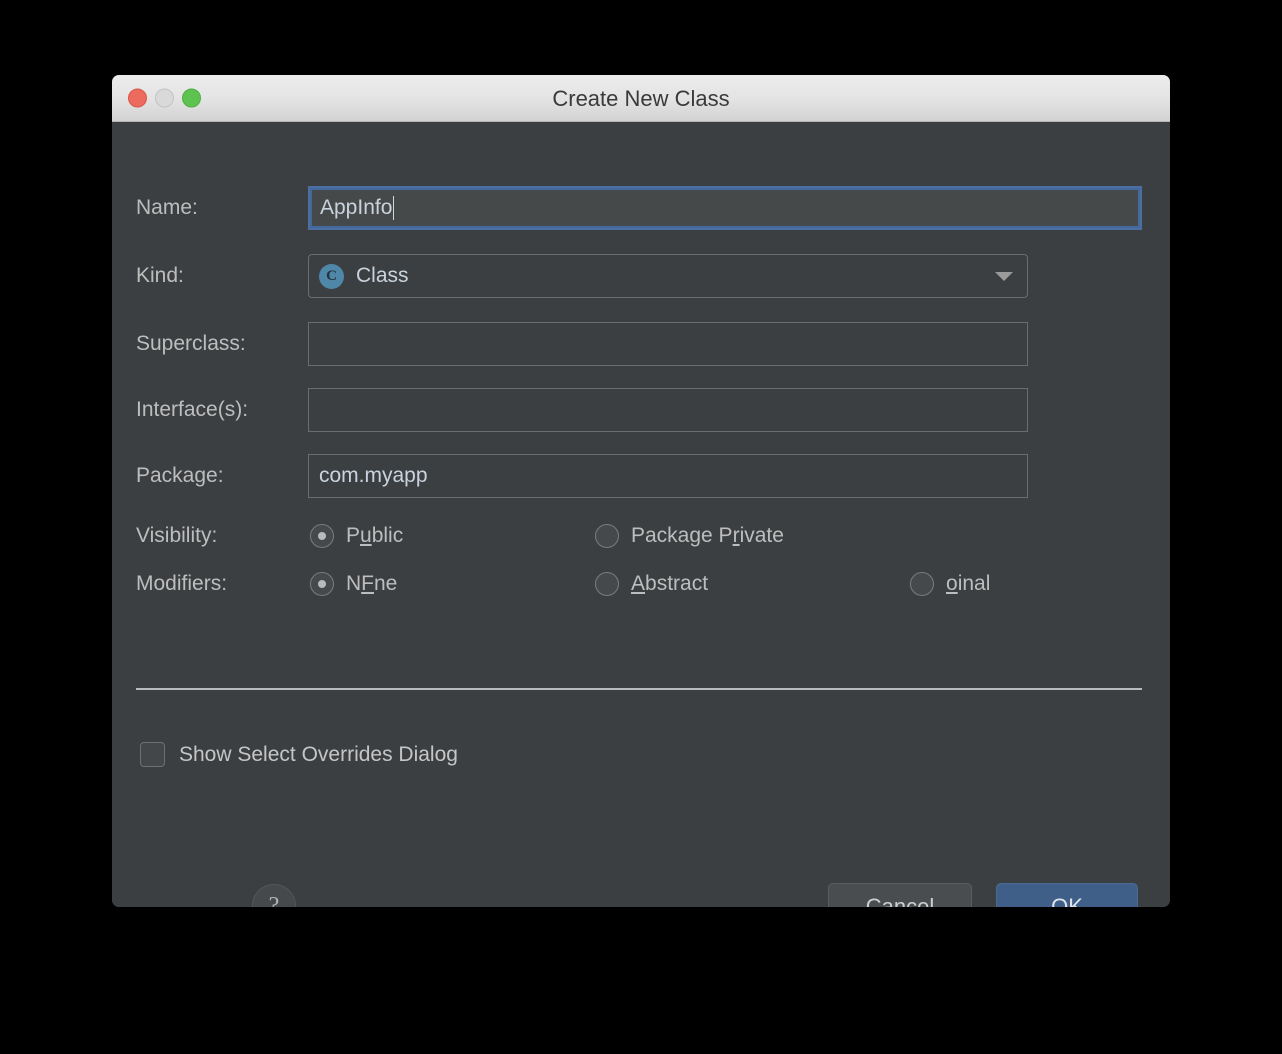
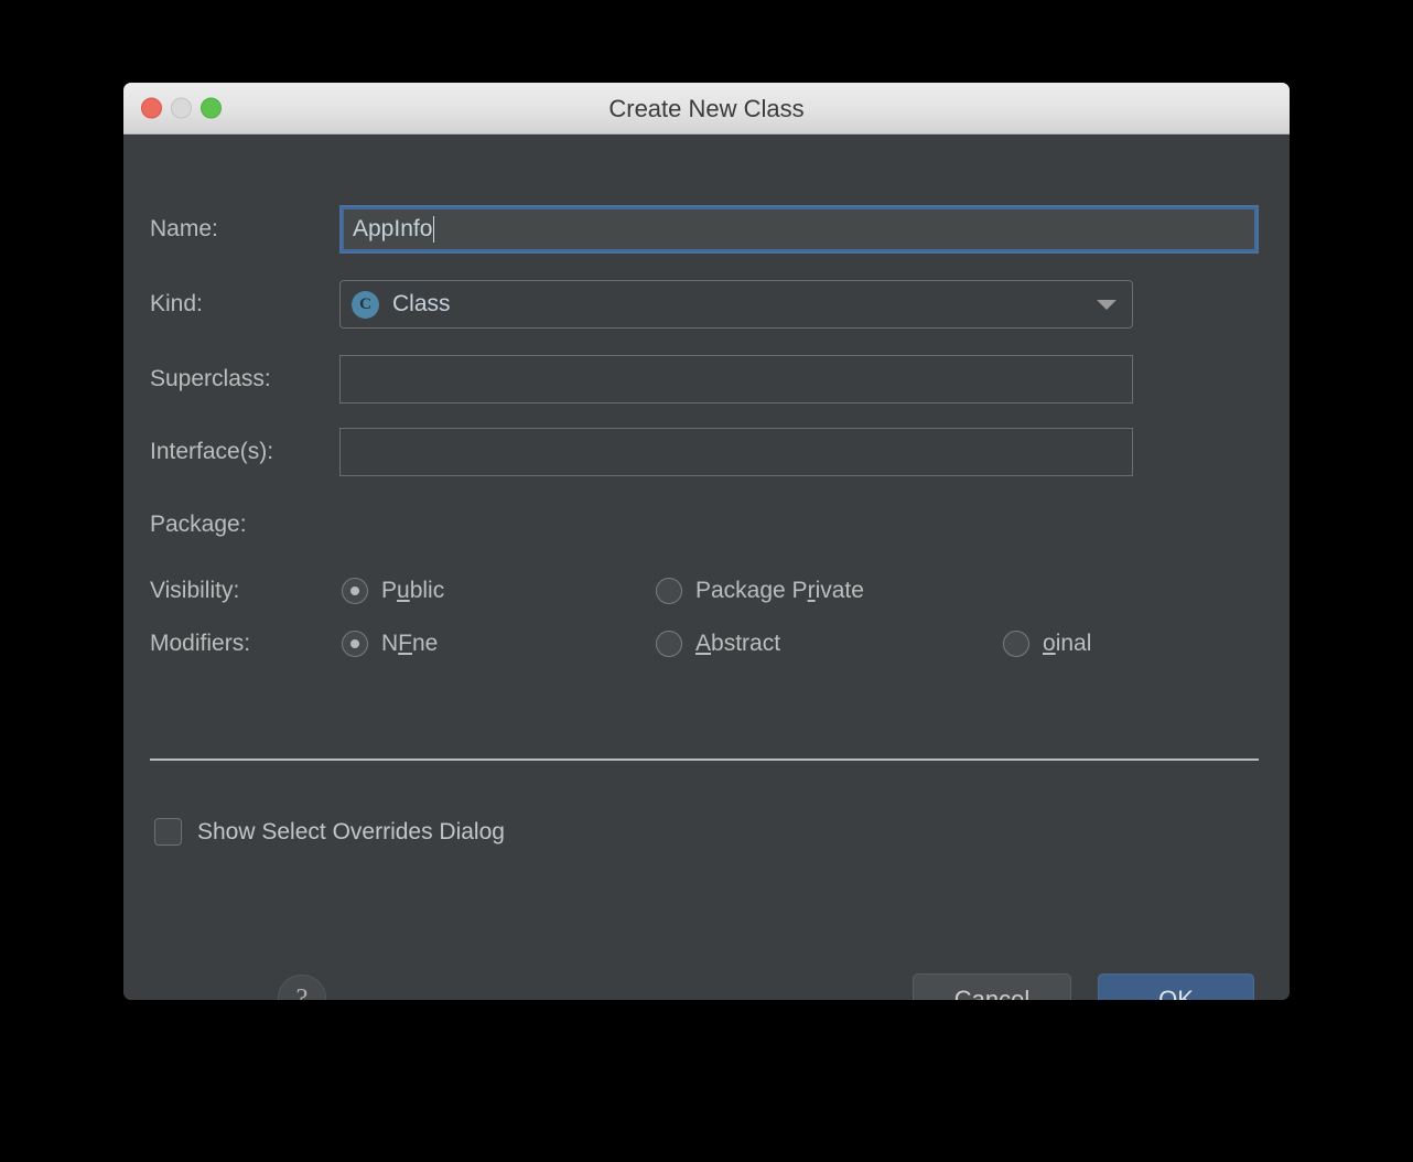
  Create New Class
  Name:
  AppInfo
  Kind:
  C
  Class
  Superclass:
  Interface(s):
  Package:
- com.myapp
  Visibility:
  Public
  Package Private
  Modifiers:
  NFne
  Abstract
  oinal
  Show Select Overrides Dialog
  ?
  Cancel
  OK
